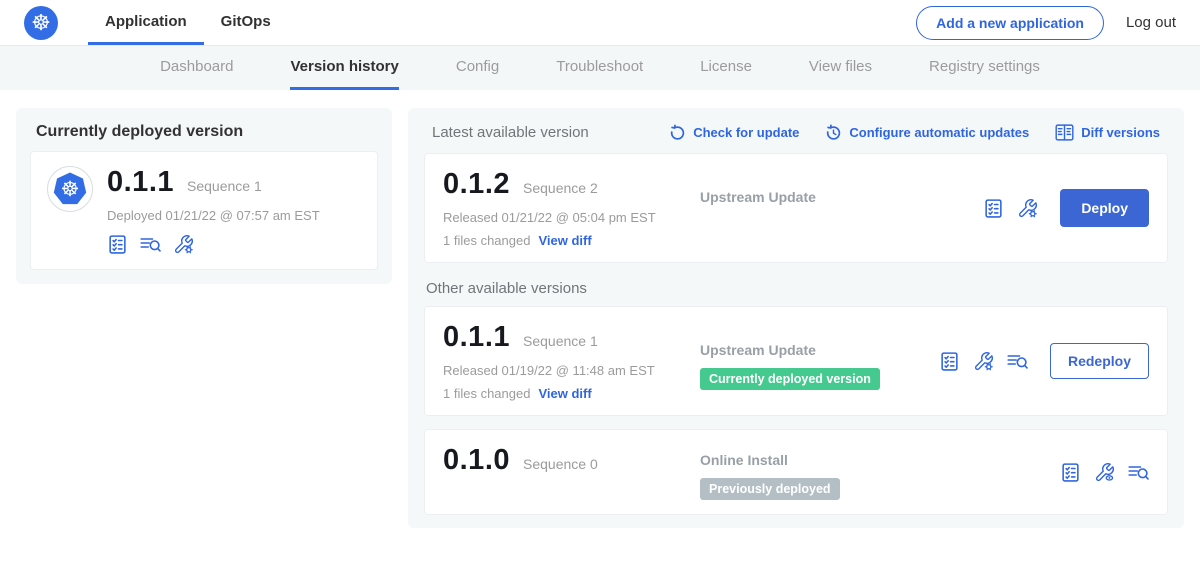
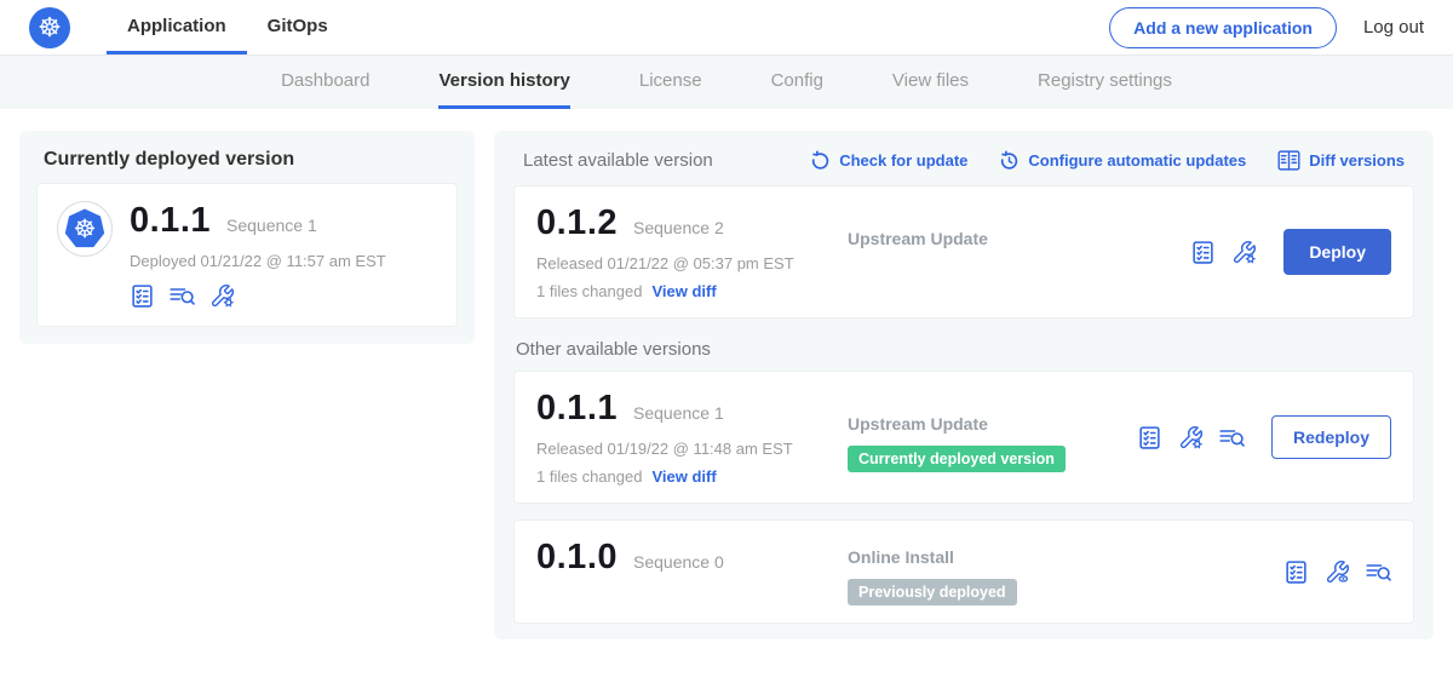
  ☸
  Application
  GitOps
  Add a new application
  Log out
  Dashboard
  Version history
- Config
+ License
- Troubleshoot
- License
+ Config
  View files
  Registry settings
  Currently deployed version
  ☸
  0.1.1
  Sequence 1
- Deployed 01/21/22 @ 07:57 am EST
+ Deployed 01/21/22 @ 11:57 am EST
  Latest available version
  Check for update
  Configure automatic updates
  Diff versions
  0.1.2
  Sequence 2
- Released 01/21/22 @ 05:04 pm EST
+ Released 01/21/22 @ 05:37 pm EST
  1 files changed
  View diff
  Upstream Update
  Deploy
  Other available versions
  0.1.1
  Sequence 1
  Released 01/19/22 @ 11:48 am EST
  1 files changed
  View diff
  Upstream Update
  Currently deployed version
  Redeploy
  0.1.0
  Sequence 0
  Online Install
  Previously deployed
